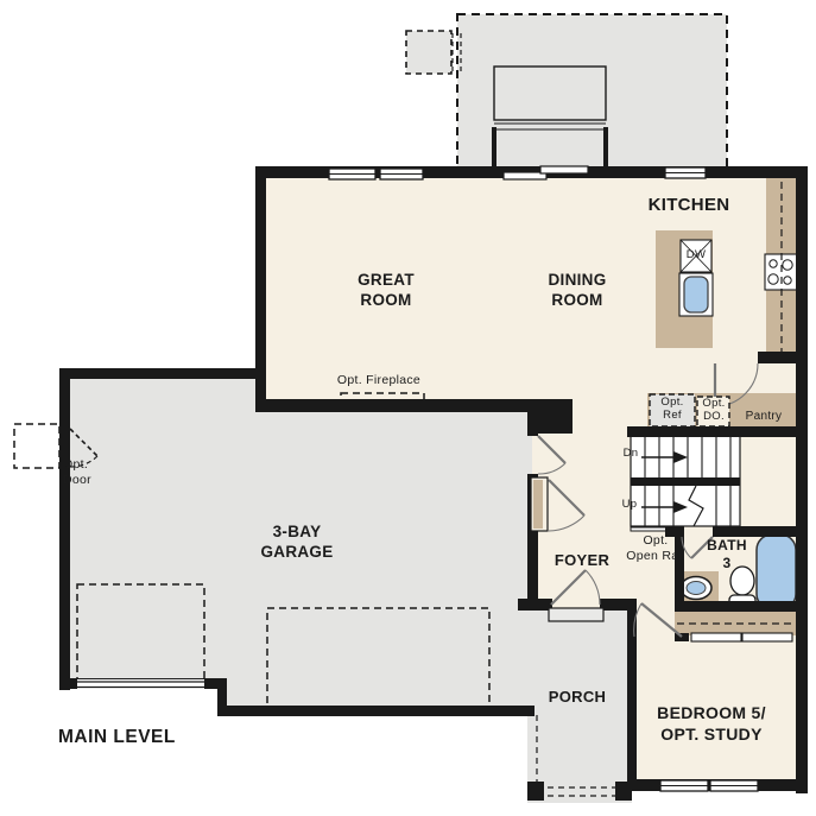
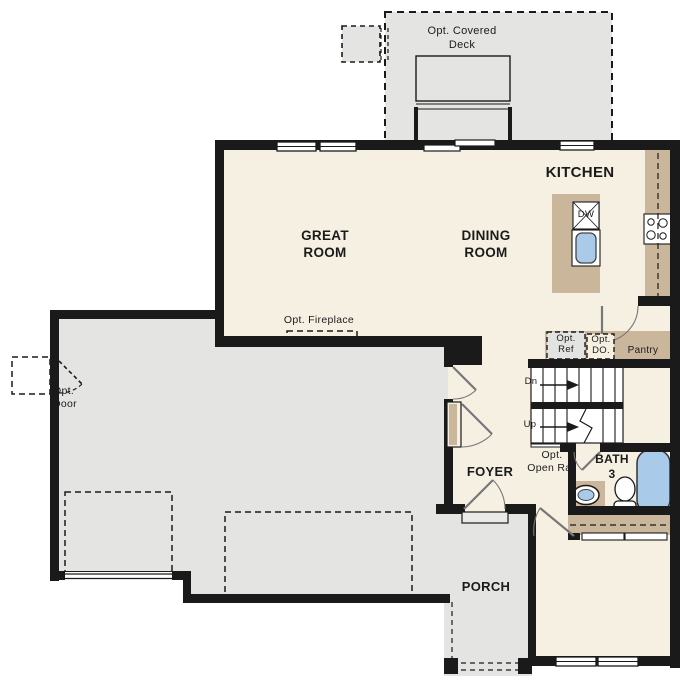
+ Opt. Covered
+ Deck
  KITCHEN
  GREAT
  ROOM
  DINING
  ROOM
- 3-BAY
- GARAGE
  FOYER
  PORCH
  BATH
  3
- BEDROOM 5/
- OPT. STUDY
  Pantry
  Opt. Fireplace
  Opt.
  Door
  Opt.
  Ref
  Opt.
  DO.
  Opt.
  Open Rail
  DW
  Dn
  Up
- MAIN LEVEL
